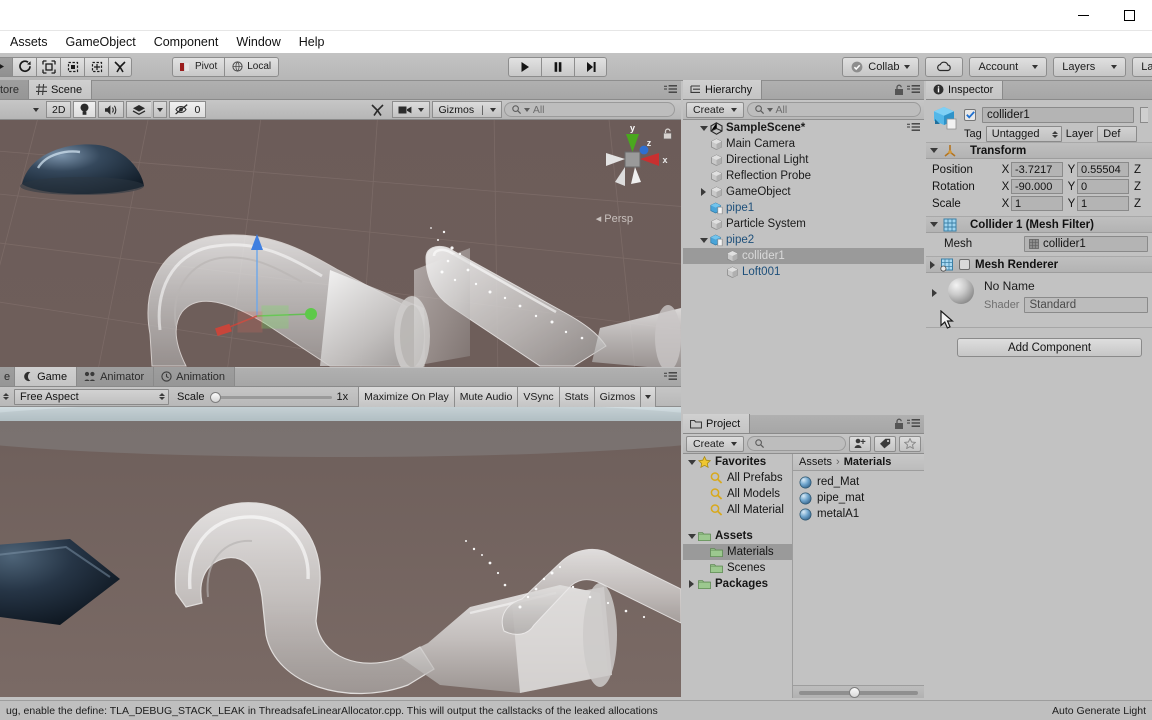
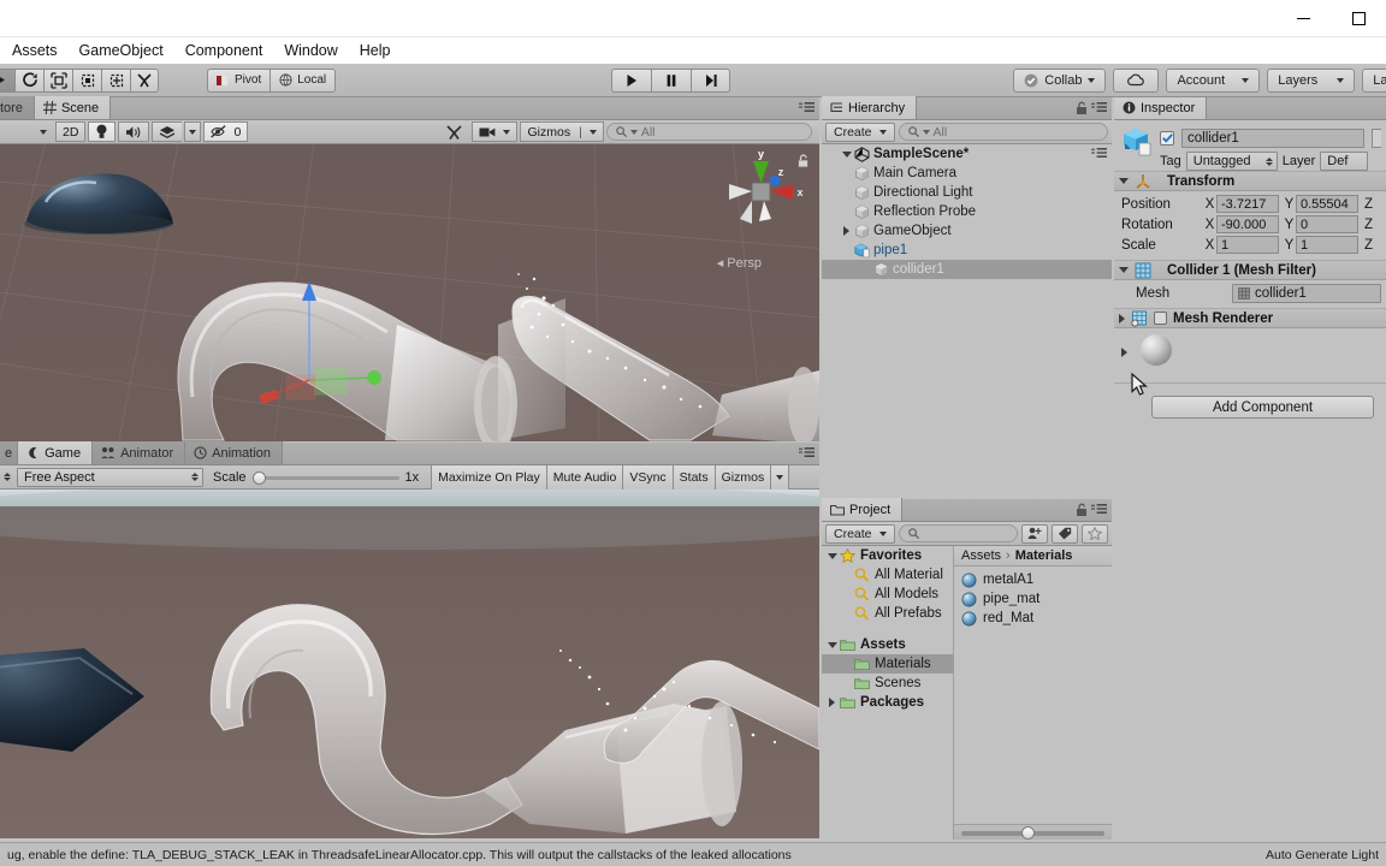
  Assets
  GameObject
  Component
  Window
  Help
  Pivot
  Local
  Collab
  Account
  Layers
  tore
  Scene
  2D
  0
  Gizmos
  |
  All
  y
  x
  z
  ◂ Persp
  e
  Game
  Animator
  Animation
  Free Aspect
  Scale
  1x
  Maximize On Play
  Mute Audio
  VSync
  Stats
  Gizmos
  Hierarchy
  Create
  All
  SampleScene*
  Main Camera
  Directional Light
  Reflection Probe
  GameObject
  pipe1
- Particle System
- pipe2
  collider1
- Loft001
  Project
  Create
  Favorites
- All Prefabs
+ All Material
  All Models
- All Material
+ All Prefabs
  Assets
  Materials
  Scenes
  Packages
  Assets
  ›
  Materials
- red_Mat
+ metalA1
  pipe_mat
- metalA1
+ red_Mat
  Inspector
  collider1
  Tag
  Untagged
  Layer
  Def
  Transform
  Position
  X
  -3.7217
  Y
  0.55504
  Z
  Rotation
  X
  -90.000
  Y
  0
  Z
  Scale
  X
  1
  Y
  1
  Z
  Collider 1 (Mesh Filter)
  Mesh
  collider1
  Mesh Renderer
- No Name
- Shader
- Standard
  Add Component
  ug, enable the define: TLA_DEBUG_STACK_LEAK in ThreadsafeLinearAllocator.cpp. This will output the callstacks of the leaked allocations
  Auto Generate Light
